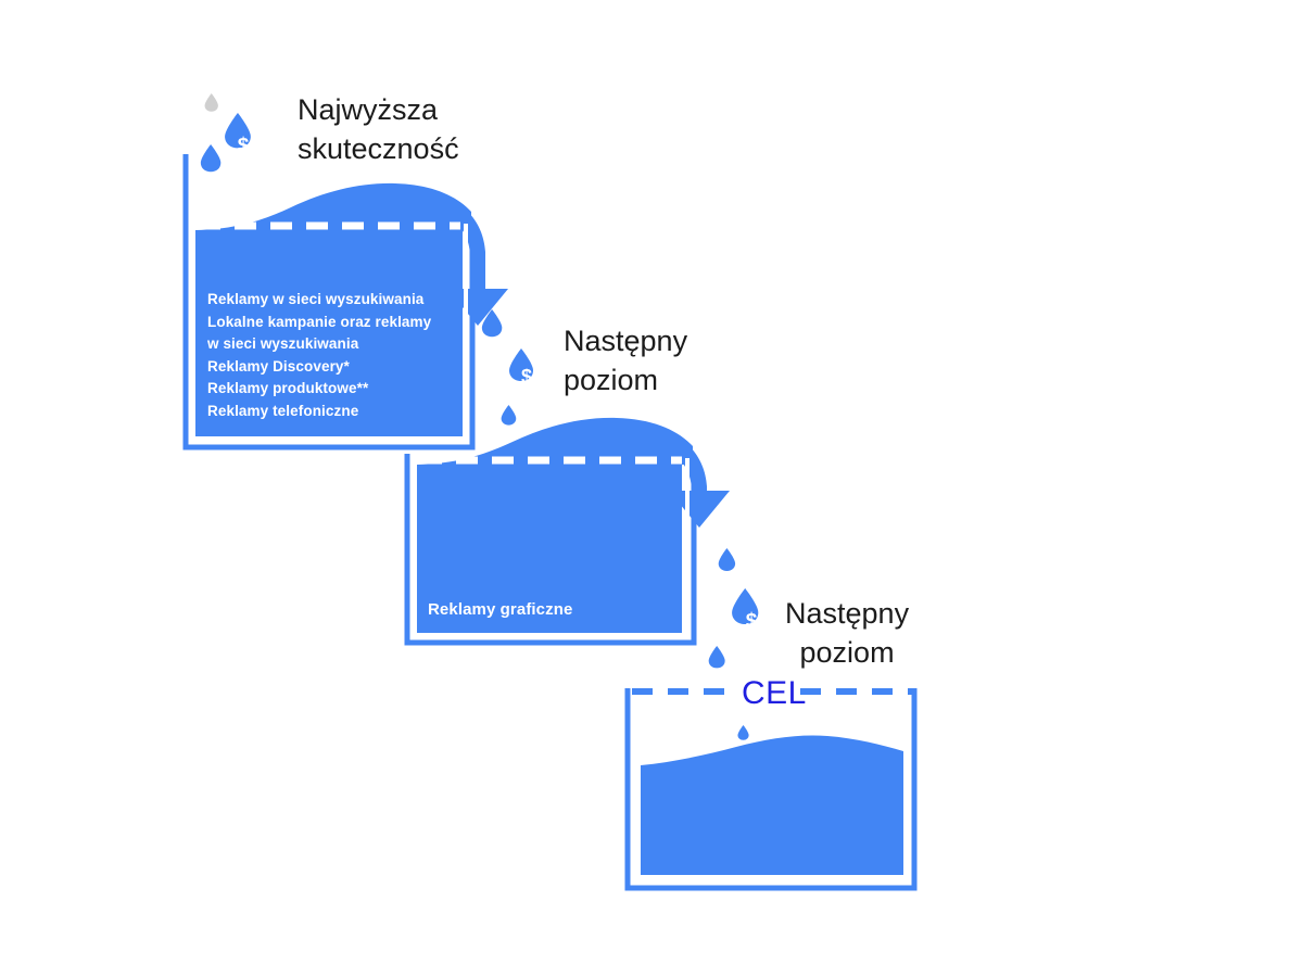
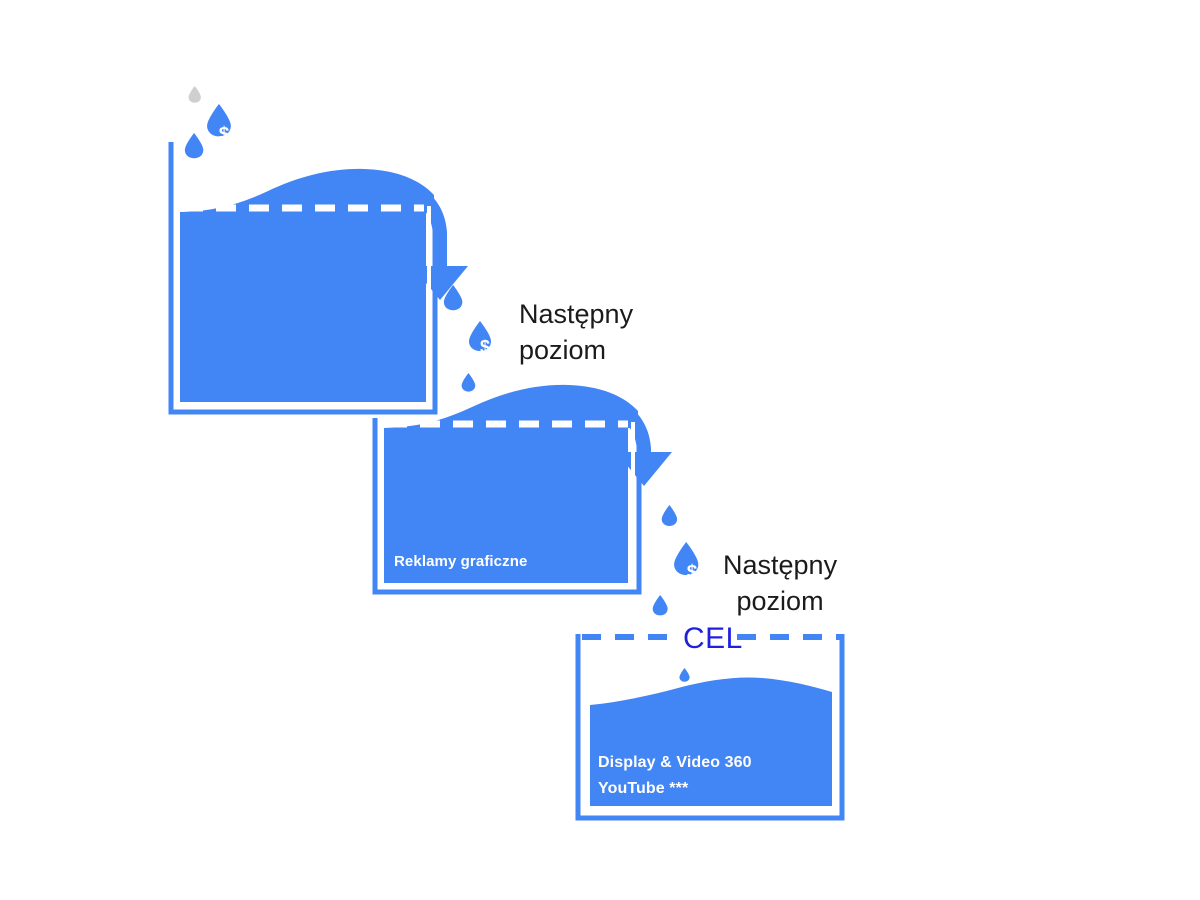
  $
  $
  $
- Najwyższa
- skuteczność
  Następny
  poziom
  Następny
  poziom
  CEL
- Reklamy w sieci wyszukiwania
- Lokalne kampanie oraz reklamy
- w sieci wyszukiwania
- Reklamy Discovery*
- Reklamy produktowe**
- Reklamy telefoniczne
  Reklamy graficzne
+ Display & Video 360
+ YouTube ***
